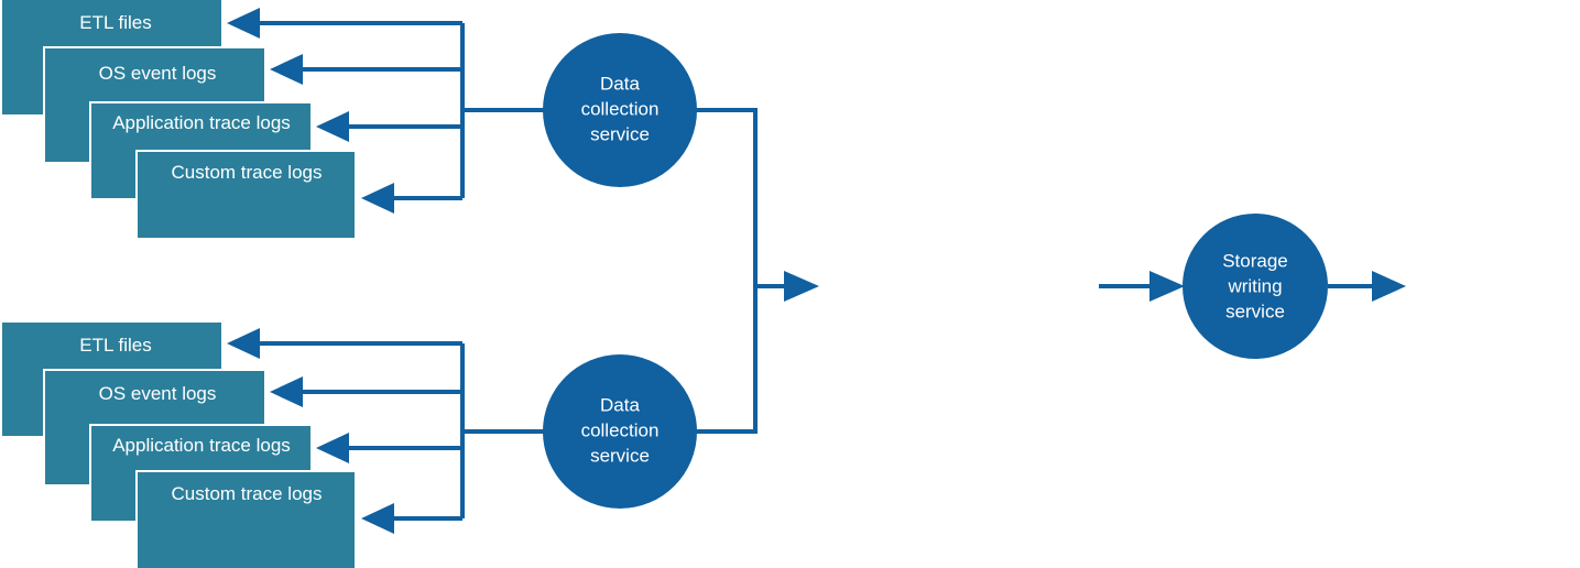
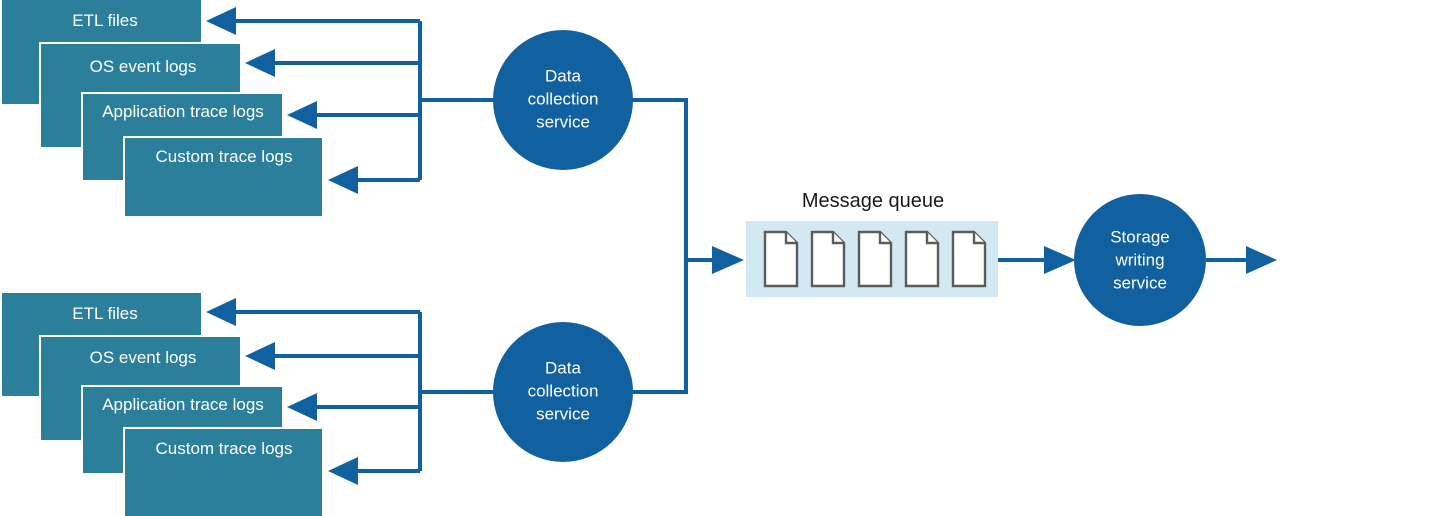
  ETL files
  OS event logs
  Application trace logs
  Custom trace logs
  ETL files
  OS event logs
  Application trace logs
  Custom trace logs
  Data
  collection
  service
  Data
  collection
  service
+ Message queue
  Storage
  writing
  service
